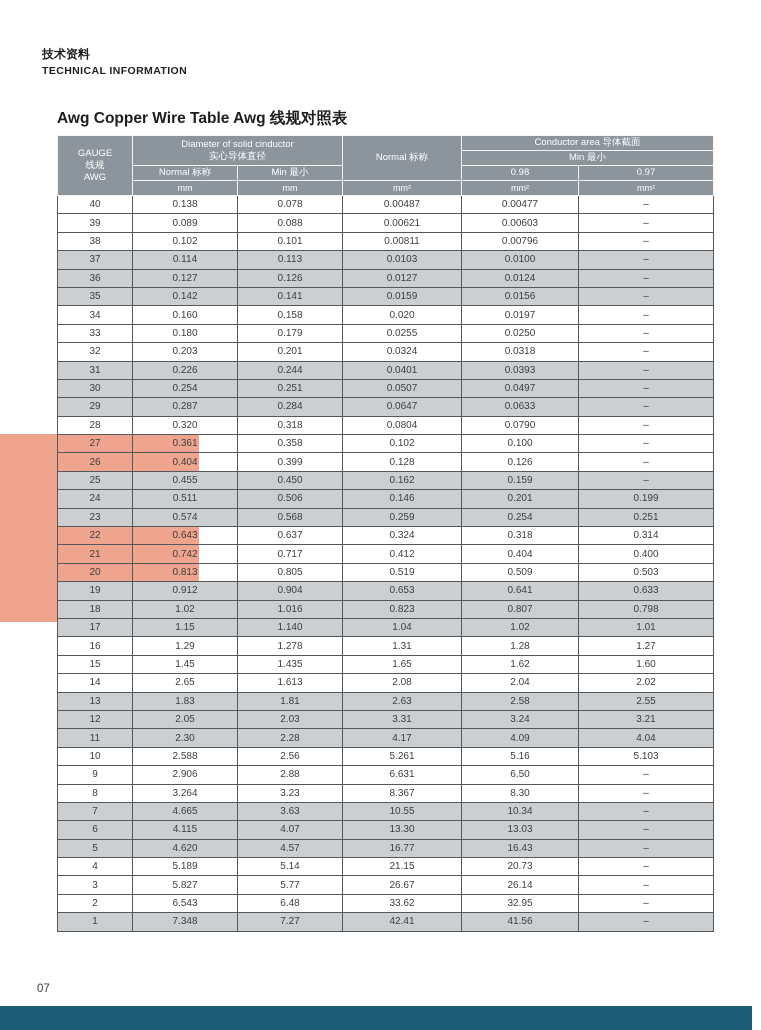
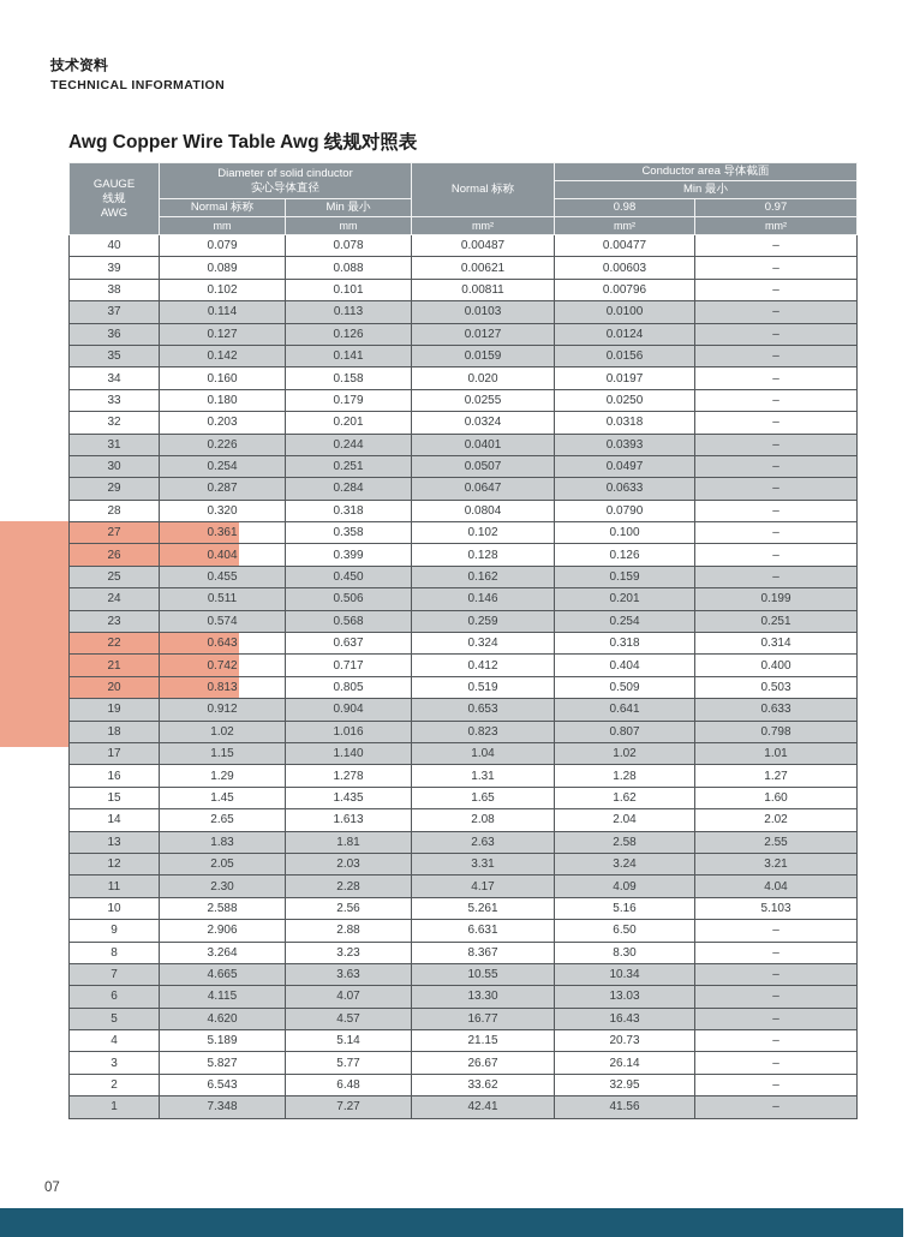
  技术资料
  TECHNICAL INFORMATION
  Awg Copper Wire Table Awg 线规对照表
  GAUGE 线规 AWG	Diameter of solid cinductor 实心导体直径	Normal 标称	Conductor area 导体截面
  Min 最小
  Normal 标称	Min 最小	0.98	0.97
  mm	mm	mm²	mm²	mm²
- 40	0.138	0.078	0.00487	0.00477	–
+ 40	0.079	0.078	0.00487	0.00477	–
  39	0.089	0.088	0.00621	0.00603	–
  38	0.102	0.101	0.00811	0.00796	–
  37	0.114	0.113	0.0103	0.0100	–
  36	0.127	0.126	0.0127	0.0124	–
  35	0.142	0.141	0.0159	0.0156	–
  34	0.160	0.158	0.020	0.0197	–
  33	0.180	0.179	0.0255	0.0250	–
  32	0.203	0.201	0.0324	0.0318	–
  31	0.226	0.244	0.0401	0.0393	–
  30	0.254	0.251	0.0507	0.0497	–
  29	0.287	0.284	0.0647	0.0633	–
  28	0.320	0.318	0.0804	0.0790	–
  27	0.361	0.358	0.102	0.100	–
  26	0.404	0.399	0.128	0.126	–
  25	0.455	0.450	0.162	0.159	–
  24	0.511	0.506	0.146	0.201	0.199
  23	0.574	0.568	0.259	0.254	0.251
  22	0.643	0.637	0.324	0.318	0.314
  21	0.742	0.717	0.412	0.404	0.400
  20	0.813	0.805	0.519	0.509	0.503
  19	0.912	0.904	0.653	0.641	0.633
  18	1.02	1.016	0.823	0.807	0.798
  17	1.15	1.140	1.04	1.02	1.01
  16	1.29	1.278	1.31	1.28	1.27
  15	1.45	1.435	1.65	1.62	1.60
  14	2.65	1.613	2.08	2.04	2.02
  13	1.83	1.81	2.63	2.58	2.55
  12	2.05	2.03	3.31	3.24	3.21
  11	2.30	2.28	4.17	4.09	4.04
  10	2.588	2.56	5.261	5.16	5.103
  9	2.906	2.88	6.631	6.50	–
  8	3.264	3.23	8.367	8.30	–
  7	4.665	3.63	10.55	10.34	–
  6	4.115	4.07	13.30	13.03	–
  5	4.620	4.57	16.77	16.43	–
  4	5.189	5.14	21.15	20.73	–
  3	5.827	5.77	26.67	26.14	–
  2	6.543	6.48	33.62	32.95	–
  1	7.348	7.27	42.41	41.56	–
  07
